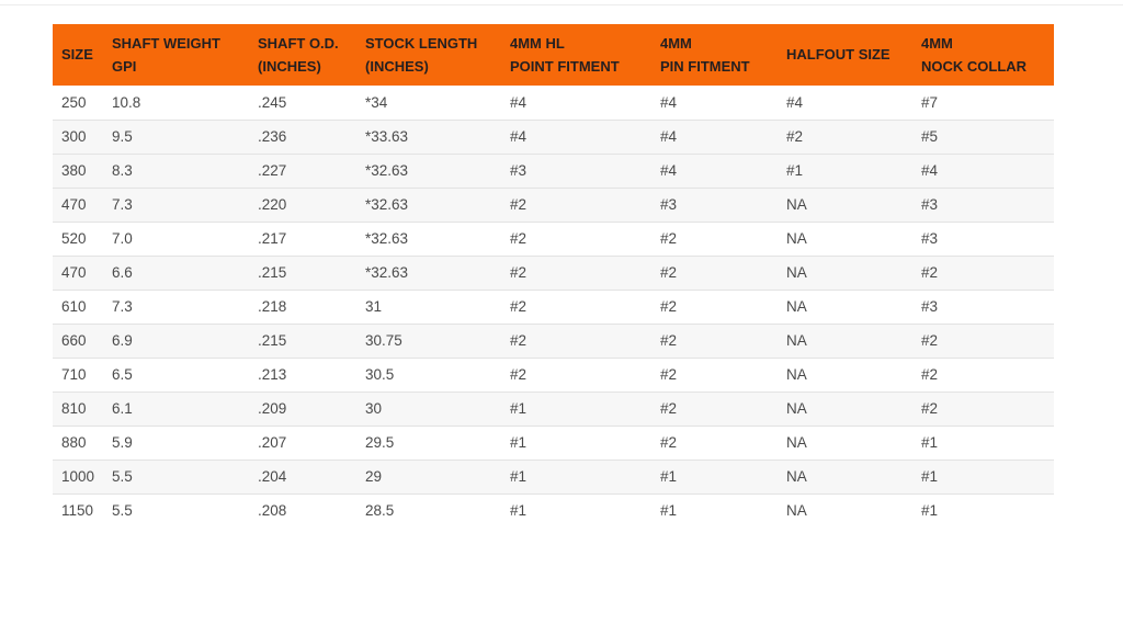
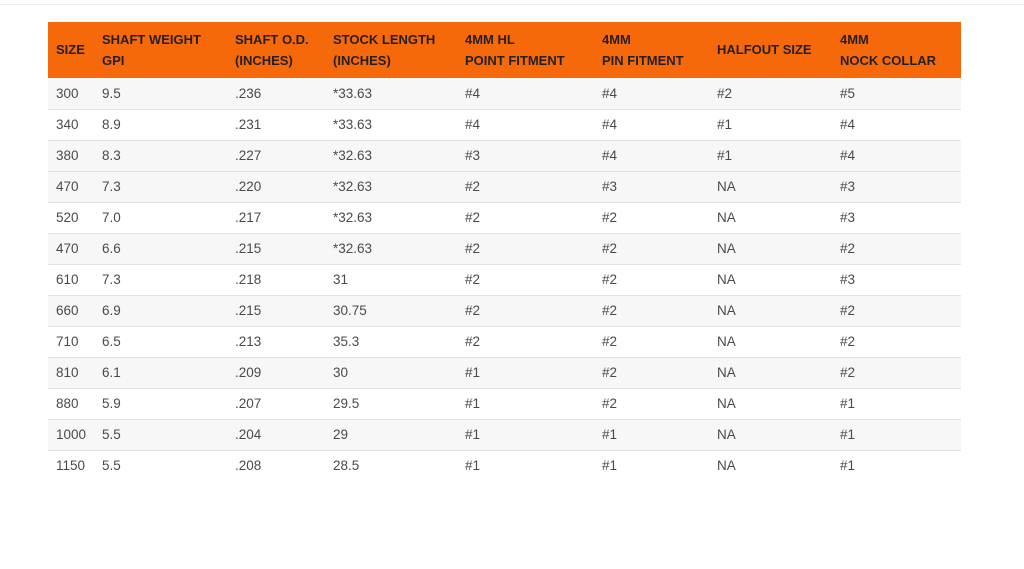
  SIZE	SHAFT WEIGHTGPI	SHAFT O.D.(INCHES)	STOCK LENGTH(INCHES)	4MM HLPOINT FITMENT	4MMPIN FITMENT	HALFOUT SIZE	4MMNOCK COLLAR
- 250	10.8	.245	*34	#4	#4	#4	#7
  300	9.5	.236	*33.63	#4	#4	#2	#5
+ 340	8.9	.231	*33.63	#4	#4	#1	#4
  380	8.3	.227	*32.63	#3	#4	#1	#4
  470	7.3	.220	*32.63	#2	#3	NA	#3
  520	7.0	.217	*32.63	#2	#2	NA	#3
  470	6.6	.215	*32.63	#2	#2	NA	#2
  610	7.3	.218	31	#2	#2	NA	#3
  660	6.9	.215	30.75	#2	#2	NA	#2
- 710	6.5	.213	30.5	#2	#2	NA	#2
+ 710	6.5	.213	35.3	#2	#2	NA	#2
  810	6.1	.209	30	#1	#2	NA	#2
  880	5.9	.207	29.5	#1	#2	NA	#1
  1000	5.5	.204	29	#1	#1	NA	#1
  1150	5.5	.208	28.5	#1	#1	NA	#1
